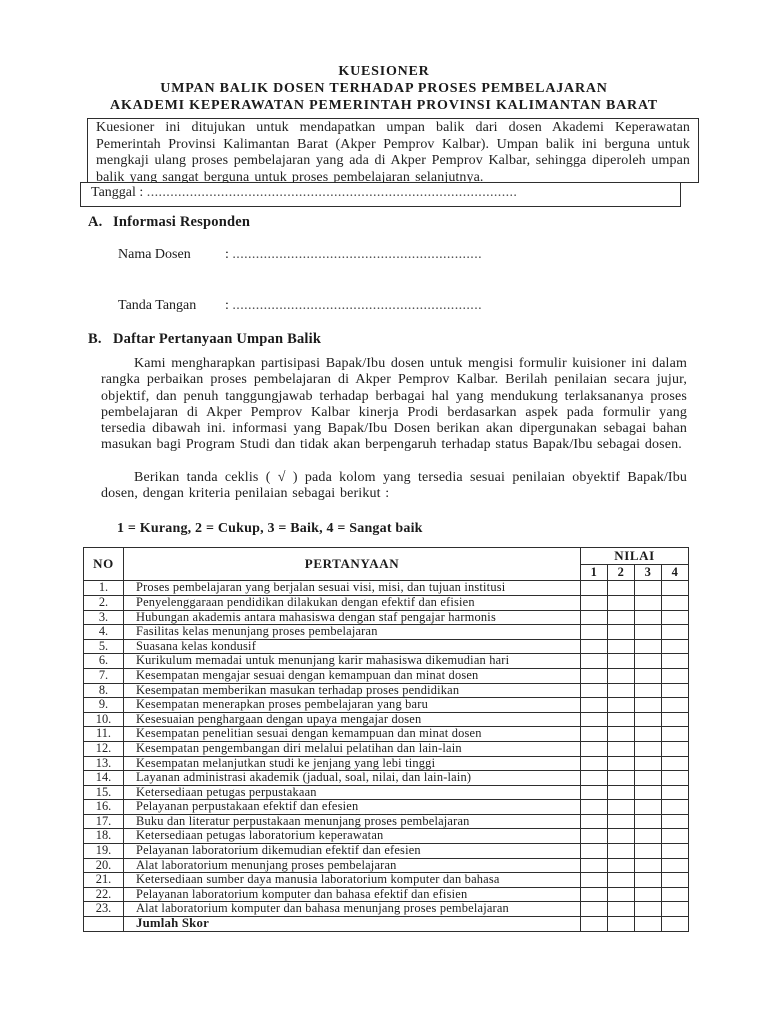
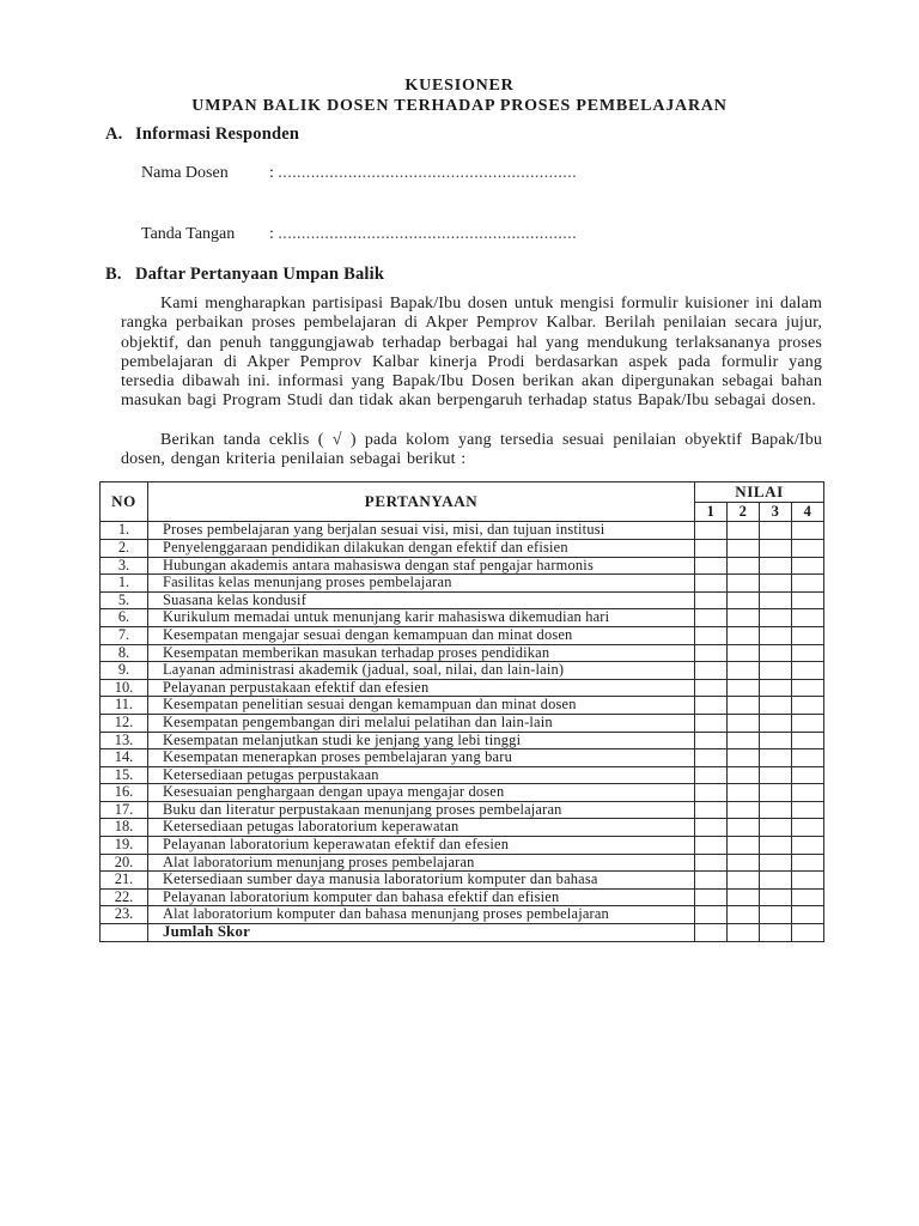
  KUESIONER
  UMPAN BALIK DOSEN TERHADAP PROSES PEMBELAJARAN
- AKADEMI KEPERAWATAN PEMERINTAH PROVINSI KALIMANTAN BARAT
- Kuesioner ini ditujukan untuk mendapatkan umpan balik dari dosen Akademi Keperawatan Pemerintah Provinsi Kalimantan Barat (Akper Pemprov Kalbar). Umpan balik ini berguna untuk mengkaji ulang proses pembelajaran yang ada di Akper Pemprov Kalbar, sehingga diperoleh umpan balik yang sangat berguna untuk proses pembelajaran selanjutnya.
- Tanggal : ...............................................................................................
  A.
  Informasi Responden
  Nama Dosen
  :
  ................................................................
  Tanda Tangan
  :
  ................................................................
  B.
  Daftar Pertanyaan Umpan Balik
  Kami mengharapkan partisipasi Bapak/Ibu dosen untuk mengisi formulir kuisioner ini dalam rangka perbaikan proses pembelajaran di Akper Pemprov Kalbar. Berilah penilaian secara jujur, objektif, dan penuh tanggungjawab terhadap berbagai hal yang mendukung terlaksananya proses pembelajaran di Akper Pemprov Kalbar kinerja Prodi berdasarkan aspek pada formulir yang tersedia dibawah ini. informasi yang Bapak/Ibu Dosen berikan akan dipergunakan sebagai bahan masukan bagi Program Studi dan tidak akan berpengaruh terhadap status Bapak/Ibu sebagai dosen.
  Berikan tanda ceklis ( √ ) pada kolom yang tersedia sesuai penilaian obyektif Bapak/Ibu dosen, dengan kriteria penilaian sebagai berikut :
- 1 = Kurang, 2 = Cukup, 3 = Baik, 4 = Sangat baik
  NO	PERTANYAAN	NILAI
  1	2	3	4
  1.	Proses pembelajaran yang berjalan sesuai visi, misi, dan tujuan institusi
  2.	Penyelenggaraan pendidikan dilakukan dengan efektif dan efisien
  3.	Hubungan akademis antara mahasiswa dengan staf pengajar harmonis
- 4.	Fasilitas kelas menunjang proses pembelajaran
+ 1.	Fasilitas kelas menunjang proses pembelajaran
  5.	Suasana kelas kondusif
  6.	Kurikulum memadai untuk menunjang karir mahasiswa dikemudian hari
  7.	Kesempatan mengajar sesuai dengan kemampuan dan minat dosen
  8.	Kesempatan memberikan masukan terhadap proses pendidikan
- 9.	Kesempatan menerapkan proses pembelajaran yang baru
+ 9.	Layanan administrasi akademik (jadual, soal, nilai, dan lain-lain)
- 10.	Kesesuaian penghargaan dengan upaya mengajar dosen
+ 10.	Pelayanan perpustakaan efektif dan efesien
  11.	Kesempatan penelitian sesuai dengan kemampuan dan minat dosen
  12.	Kesempatan pengembangan diri melalui pelatihan dan lain-lain
  13.	Kesempatan melanjutkan studi ke jenjang yang lebi tinggi
- 14.	Layanan administrasi akademik (jadual, soal, nilai, dan lain-lain)
+ 14.	Kesempatan menerapkan proses pembelajaran yang baru
  15.	Ketersediaan petugas perpustakaan
- 16.	Pelayanan perpustakaan efektif dan efesien
+ 16.	Kesesuaian penghargaan dengan upaya mengajar dosen
  17.	Buku dan literatur perpustakaan menunjang proses pembelajaran
  18.	Ketersediaan petugas laboratorium keperawatan
- 19.	Pelayanan laboratorium dikemudian efektif dan efesien
+ 19.	Pelayanan laboratorium keperawatan efektif dan efesien
  20.	Alat laboratorium menunjang proses pembelajaran
  21.	Ketersediaan sumber daya manusia laboratorium komputer dan bahasa
  22.	Pelayanan laboratorium komputer dan bahasa efektif dan efisien
  23.	Alat laboratorium komputer dan bahasa menunjang proses pembelajaran
  	Jumlah Skor
